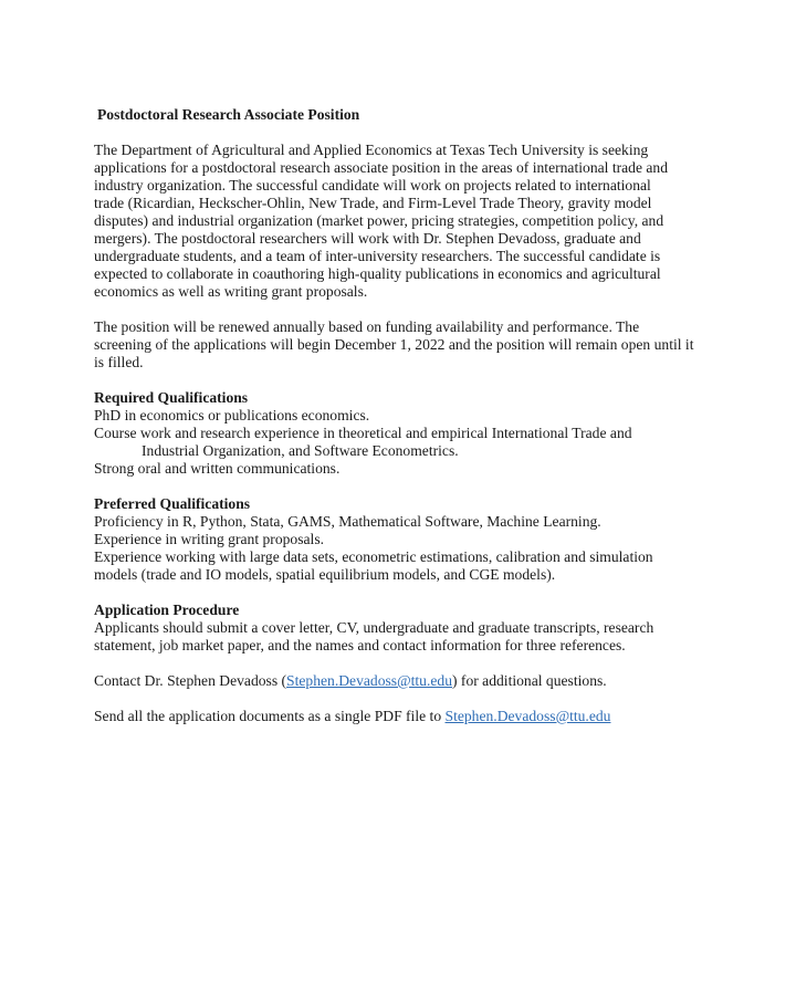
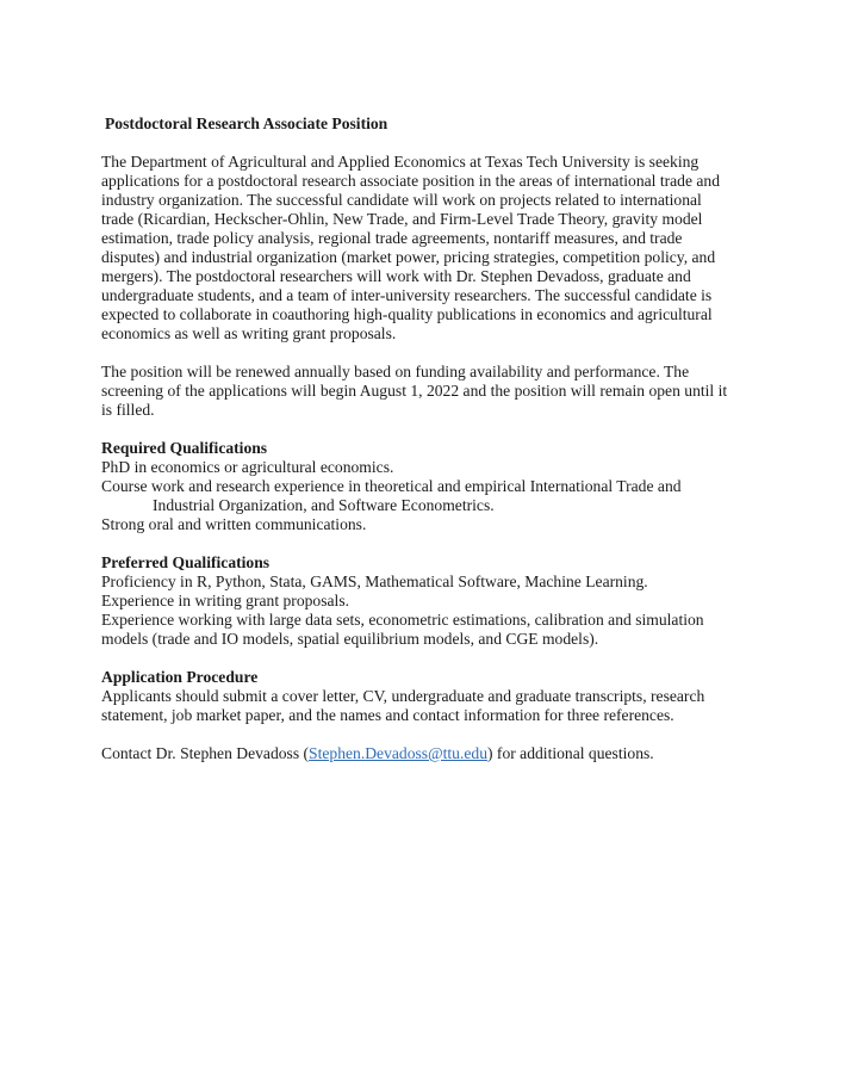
  Postdoctoral Research Associate Position
  The Department of Agricultural and Applied Economics at Texas Tech University is seeking
  applications for a postdoctoral research associate position in the areas of international trade and
  industry organization. The successful candidate will work on projects related to international
  trade (Ricardian, Heckscher-Ohlin, New Trade, and Firm-Level Trade Theory, gravity model
+ estimation, trade policy analysis, regional trade agreements, nontariff measures, and trade
  disputes) and industrial organization (market power, pricing strategies, competition policy, and
  mergers). The postdoctoral researchers will work with Dr. Stephen Devadoss, graduate and
  undergraduate students, and a team of inter-university researchers. The successful candidate is
  expected to collaborate in coauthoring high-quality publications in economics and agricultural
  economics as well as writing grant proposals.
  The position will be renewed annually based on funding availability and performance. The
- screening of the applications will begin December 1, 2022 and the position will remain open until it
+ screening of the applications will begin August 1, 2022 and the position will remain open until it
  is filled.
  Required Qualifications
- PhD in economics or publications economics.
+ PhD in economics or agricultural economics.
  Course work and research experience in theoretical and empirical International Trade and
  Industrial Organization, and Software Econometrics.
  Strong oral and written communications.
  Preferred Qualifications
  Proficiency in R, Python, Stata, GAMS, Mathematical Software, Machine Learning.
  Experience in writing grant proposals.
  Experience working with large data sets, econometric estimations, calibration and simulation
  models (trade and IO models, spatial equilibrium models, and CGE models).
  Application Procedure
  Applicants should submit a cover letter, CV, undergraduate and graduate transcripts, research
  statement, job market paper, and the names and contact information for three references.
  Contact Dr. Stephen Devadoss (Stephen.Devadoss@ttu.edu) for additional questions.
- Send all the application documents as a single PDF file to Stephen.Devadoss@ttu.edu
